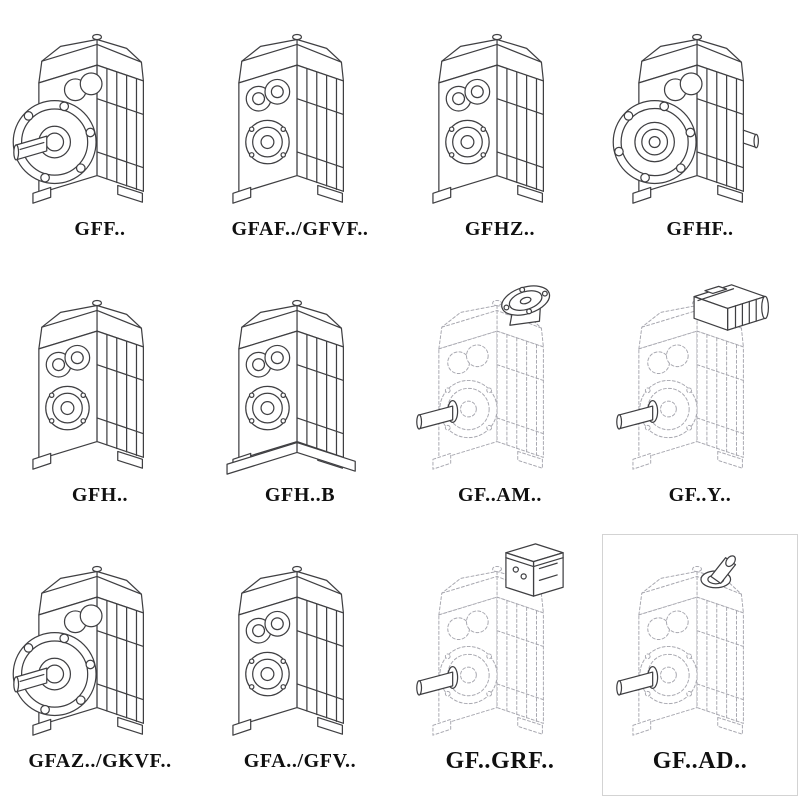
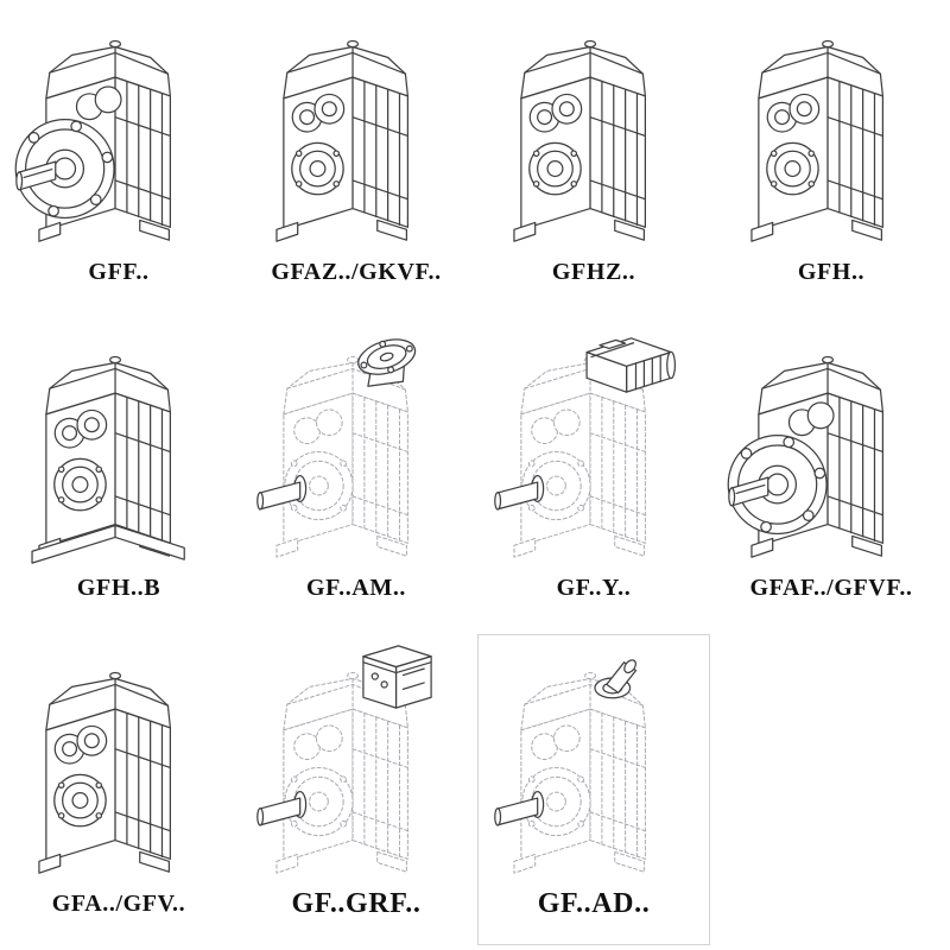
  GFF..
- GFAF../GFVF..
+ GFAZ../GKVF..
  GFHZ..
- GFHF..
  GFH..
  GFH..B
  GF..AM..
  GF..Y..
- GFAZ../GKVF..
+ GFAF../GFVF..
  GFA../GFV..
  GF..GRF..
  GF..AD..
